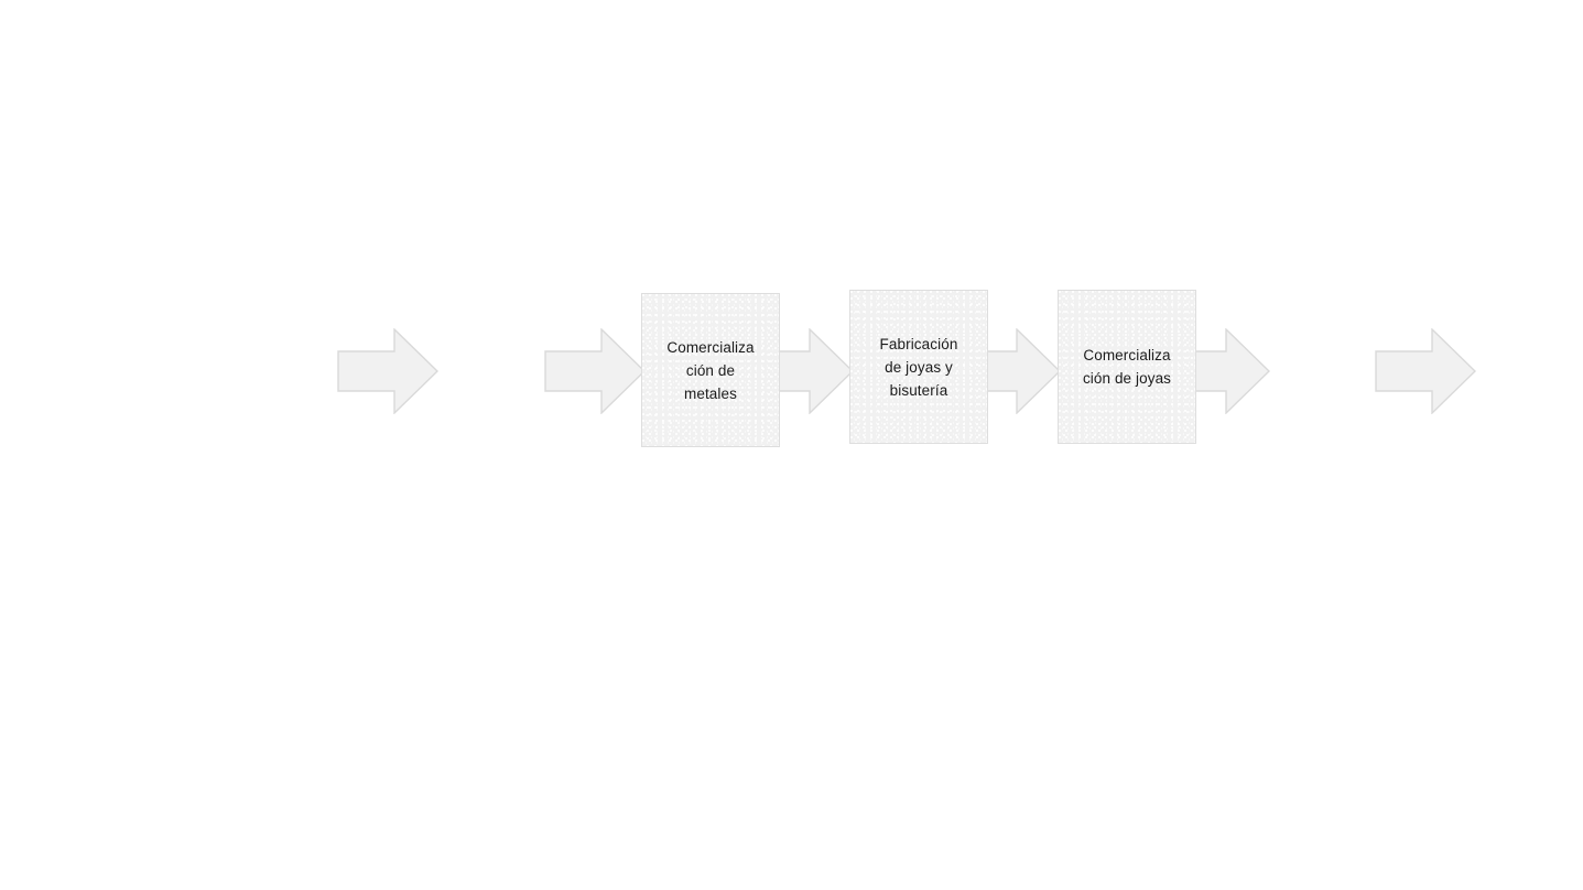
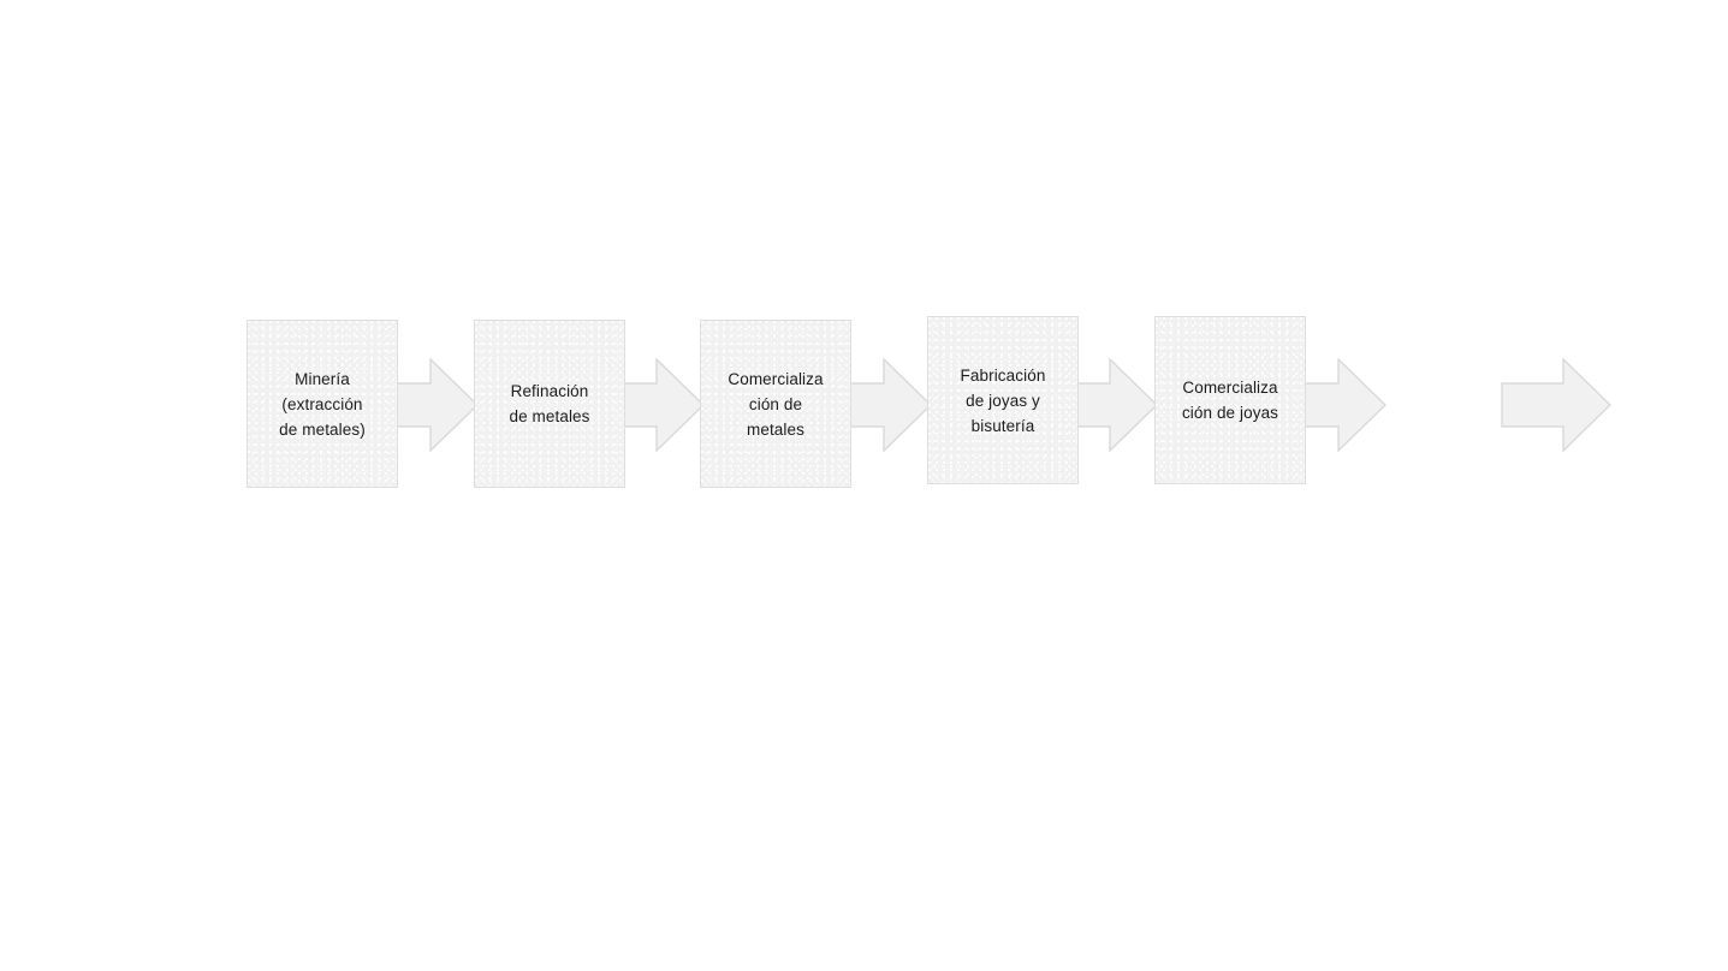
+ Minería
+ (extracción
+ de metales)
+ Refinación
+ de metales
  Comercializa
  ción de
  metales
  Fabricación
  de joyas y
  bisutería
  Comercializa
  ción de joyas
